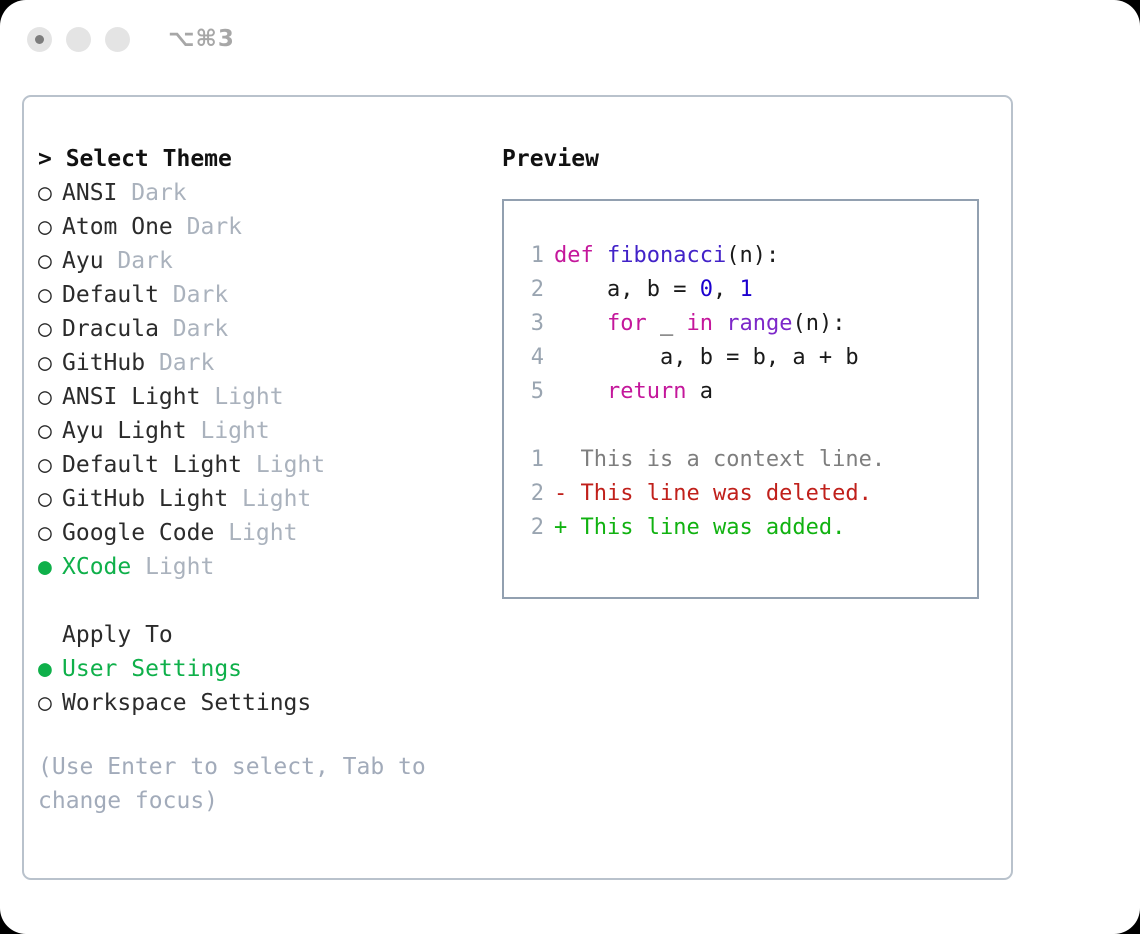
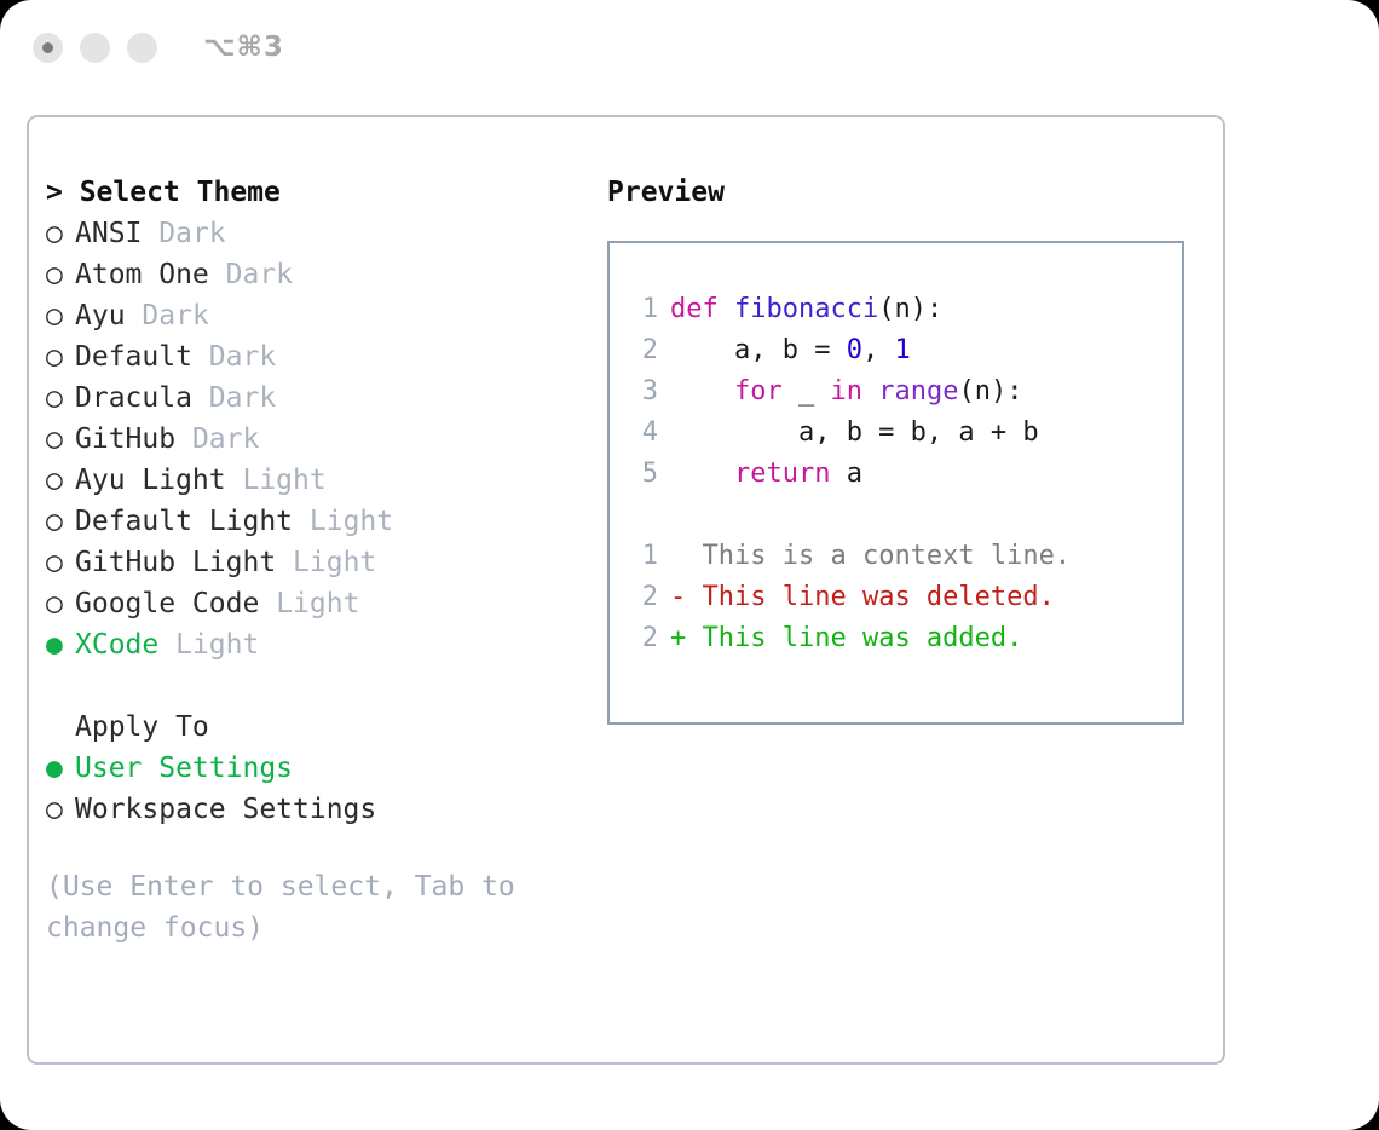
  ⌥⌘3
  > Select Theme
  ○ ANSI Dark
  ○ Atom One Dark
  ○ Ayu Dark
  ○ Default Dark
  ○ Dracula Dark
  ○ GitHub Dark
- ○ ANSI Light Light
  ○ Ayu Light Light
  ○ Default Light Light
  ○ GitHub Light Light
  ○ Google Code Light
  ● XCode Light
  Apply To
  ● User Settings
  ○ Workspace Settings
  (Use Enter to select, Tab to change focus)
  Preview
  1 def fibonacci(n):
  2 a, b = 0, 1
  3 for _ in range(n):
  4 a, b = b, a + b
  5 return a
  1 This is a context line.
  2 - This line was deleted.
  2 + This line was added.
